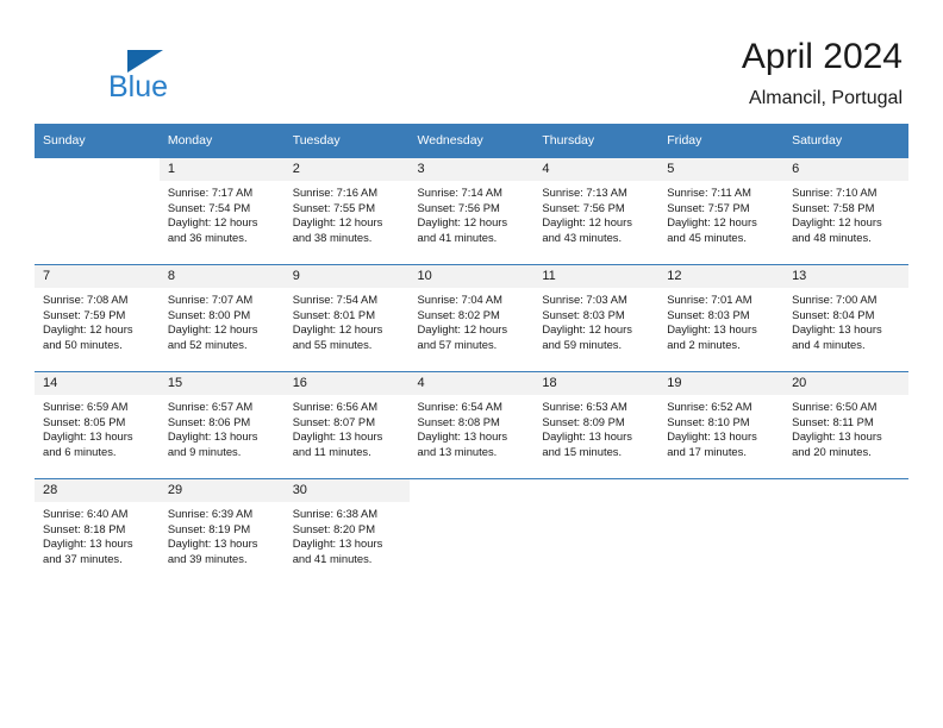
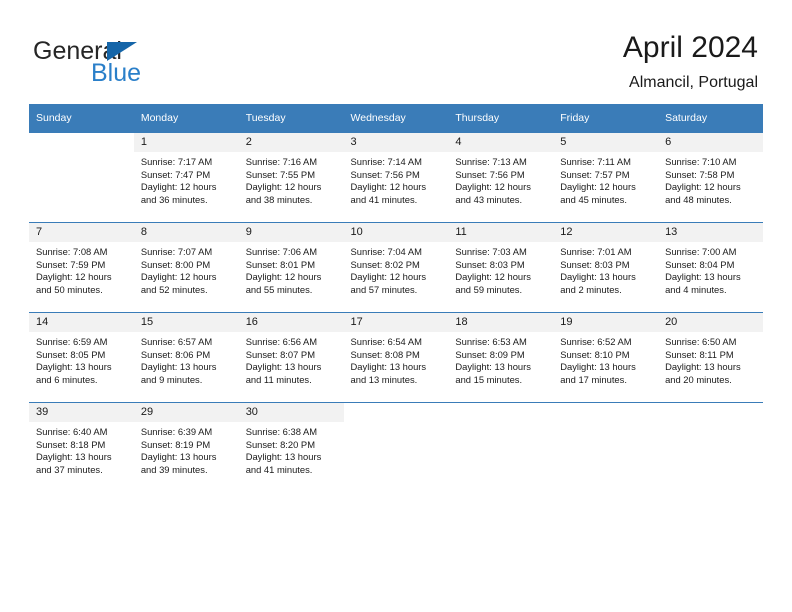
+ General
  Blue
  April 2024
  Almancil, Portugal
  Sunday	Monday	Tuesday	Wednesday	Thursday	Friday	Saturday
- 	1Sunrise: 7:17 AMSunset: 7:54 PMDaylight: 12 hoursand 36 minutes.	2Sunrise: 7:16 AMSunset: 7:55 PMDaylight: 12 hoursand 38 minutes.	3Sunrise: 7:14 AMSunset: 7:56 PMDaylight: 12 hoursand 41 minutes.	4Sunrise: 7:13 AMSunset: 7:56 PMDaylight: 12 hoursand 43 minutes.	5Sunrise: 7:11 AMSunset: 7:57 PMDaylight: 12 hoursand 45 minutes.	6Sunrise: 7:10 AMSunset: 7:58 PMDaylight: 12 hoursand 48 minutes.
+ 	1Sunrise: 7:17 AMSunset: 7:47 PMDaylight: 12 hoursand 36 minutes.	2Sunrise: 7:16 AMSunset: 7:55 PMDaylight: 12 hoursand 38 minutes.	3Sunrise: 7:14 AMSunset: 7:56 PMDaylight: 12 hoursand 41 minutes.	4Sunrise: 7:13 AMSunset: 7:56 PMDaylight: 12 hoursand 43 minutes.	5Sunrise: 7:11 AMSunset: 7:57 PMDaylight: 12 hoursand 45 minutes.	6Sunrise: 7:10 AMSunset: 7:58 PMDaylight: 12 hoursand 48 minutes.
- 7Sunrise: 7:08 AMSunset: 7:59 PMDaylight: 12 hoursand 50 minutes.	8Sunrise: 7:07 AMSunset: 8:00 PMDaylight: 12 hoursand 52 minutes.	9Sunrise: 7:54 AMSunset: 8:01 PMDaylight: 12 hoursand 55 minutes.	10Sunrise: 7:04 AMSunset: 8:02 PMDaylight: 12 hoursand 57 minutes.	11Sunrise: 7:03 AMSunset: 8:03 PMDaylight: 12 hoursand 59 minutes.	12Sunrise: 7:01 AMSunset: 8:03 PMDaylight: 13 hoursand 2 minutes.	13Sunrise: 7:00 AMSunset: 8:04 PMDaylight: 13 hoursand 4 minutes.
+ 7Sunrise: 7:08 AMSunset: 7:59 PMDaylight: 12 hoursand 50 minutes.	8Sunrise: 7:07 AMSunset: 8:00 PMDaylight: 12 hoursand 52 minutes.	9Sunrise: 7:06 AMSunset: 8:01 PMDaylight: 12 hoursand 55 minutes.	10Sunrise: 7:04 AMSunset: 8:02 PMDaylight: 12 hoursand 57 minutes.	11Sunrise: 7:03 AMSunset: 8:03 PMDaylight: 12 hoursand 59 minutes.	12Sunrise: 7:01 AMSunset: 8:03 PMDaylight: 13 hoursand 2 minutes.	13Sunrise: 7:00 AMSunset: 8:04 PMDaylight: 13 hoursand 4 minutes.
- 14Sunrise: 6:59 AMSunset: 8:05 PMDaylight: 13 hoursand 6 minutes.	15Sunrise: 6:57 AMSunset: 8:06 PMDaylight: 13 hoursand 9 minutes.	16Sunrise: 6:56 AMSunset: 8:07 PMDaylight: 13 hoursand 11 minutes.	4Sunrise: 6:54 AMSunset: 8:08 PMDaylight: 13 hoursand 13 minutes.	18Sunrise: 6:53 AMSunset: 8:09 PMDaylight: 13 hoursand 15 minutes.	19Sunrise: 6:52 AMSunset: 8:10 PMDaylight: 13 hoursand 17 minutes.	20Sunrise: 6:50 AMSunset: 8:11 PMDaylight: 13 hoursand 20 minutes.
+ 14Sunrise: 6:59 AMSunset: 8:05 PMDaylight: 13 hoursand 6 minutes.	15Sunrise: 6:57 AMSunset: 8:06 PMDaylight: 13 hoursand 9 minutes.	16Sunrise: 6:56 AMSunset: 8:07 PMDaylight: 13 hoursand 11 minutes.	17Sunrise: 6:54 AMSunset: 8:08 PMDaylight: 13 hoursand 13 minutes.	18Sunrise: 6:53 AMSunset: 8:09 PMDaylight: 13 hoursand 15 minutes.	19Sunrise: 6:52 AMSunset: 8:10 PMDaylight: 13 hoursand 17 minutes.	20Sunrise: 6:50 AMSunset: 8:11 PMDaylight: 13 hoursand 20 minutes.
- 28Sunrise: 6:40 AMSunset: 8:18 PMDaylight: 13 hoursand 37 minutes.	29Sunrise: 6:39 AMSunset: 8:19 PMDaylight: 13 hoursand 39 minutes.	30Sunrise: 6:38 AMSunset: 8:20 PMDaylight: 13 hoursand 41 minutes.
+ 39Sunrise: 6:40 AMSunset: 8:18 PMDaylight: 13 hoursand 37 minutes.	29Sunrise: 6:39 AMSunset: 8:19 PMDaylight: 13 hoursand 39 minutes.	30Sunrise: 6:38 AMSunset: 8:20 PMDaylight: 13 hoursand 41 minutes.
